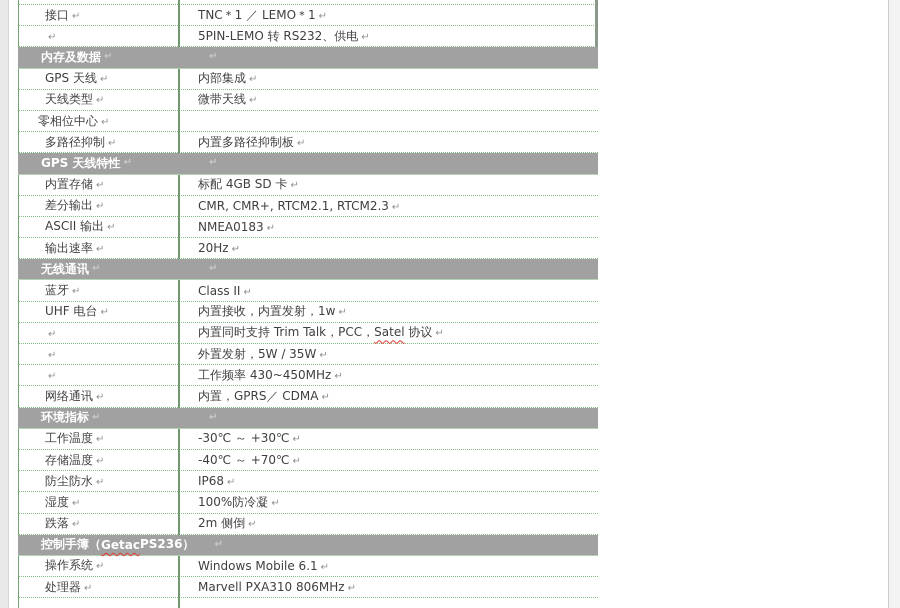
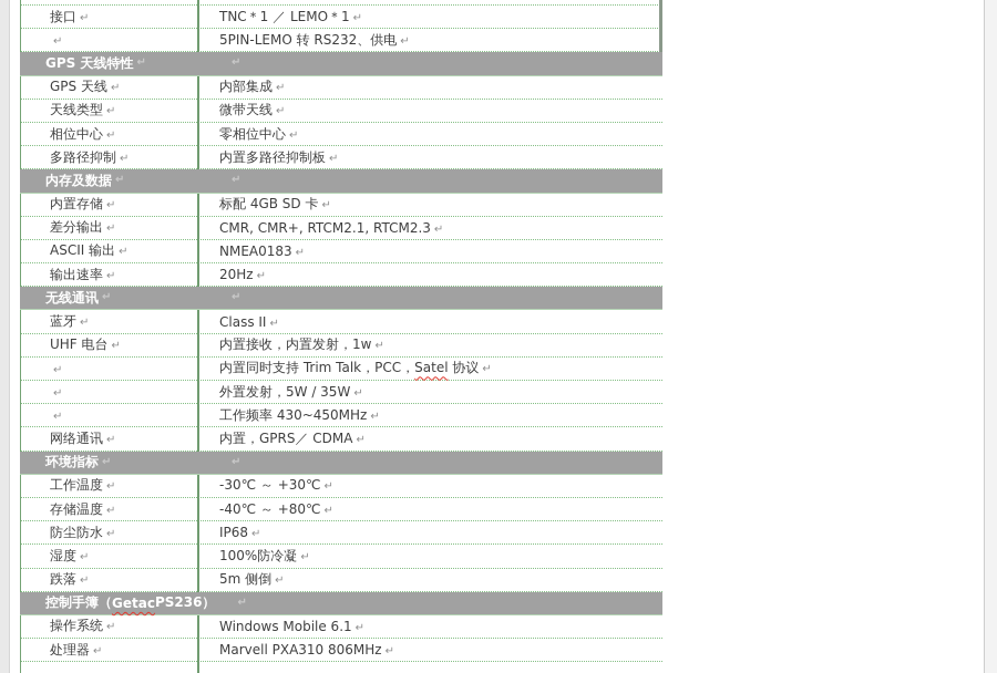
  接口 ↵
  TNC＊1 ／ LEMO＊1 ↵
  ↵
  5PIN-LEMO 转 RS232、供电 ↵
- 内存及数据
+ GPS 天线特性
  ↵
  ↵
  GPS 天线 ↵
  内部集成 ↵
  天线类型 ↵
  微带天线 ↵
+ 相位中心 ↵
  零相位中心 ↵
  多路径抑制 ↵
  内置多路径抑制板 ↵
- GPS 天线特性
+ 内存及数据
  ↵
  ↵
  内置存储 ↵
  标配 4GB SD 卡 ↵
  差分输出 ↵
  CMR, CMR+, RTCM2.1, RTCM2.3 ↵
  ASCII 输出 ↵
  NMEA0183 ↵
  输出速率 ↵
  20Hz ↵
  无线通讯
  ↵
  ↵
  蓝牙 ↵
  Class II ↵
  UHF 电台 ↵
  内置接收，内置发射，1w ↵
  ↵
  内置同时支持 Trim Talk，PCC，Satel 协议 ↵
  ↵
  外置发射，5W / 35W ↵
  ↵
  工作频率 430~450MHz ↵
  网络通讯 ↵
  内置，GPRS／ CDMA ↵
  环境指标
  ↵
  ↵
  工作温度 ↵
  -30℃ ～ +30℃ ↵
  存储温度 ↵
- -40℃ ～ +70℃ ↵
+ -40℃ ～ +80℃ ↵
  防尘防水 ↵
  IP68 ↵
  湿度 ↵
  100%防冷凝 ↵
  跌落 ↵
- 2m 侧倒 ↵
+ 5m 侧倒 ↵
  控制手簿（
  Getac
  PS236）
  ↵
  操作系统 ↵
  Windows Mobile 6.1 ↵
  处理器 ↵
  Marvell PXA310 806MHz ↵
